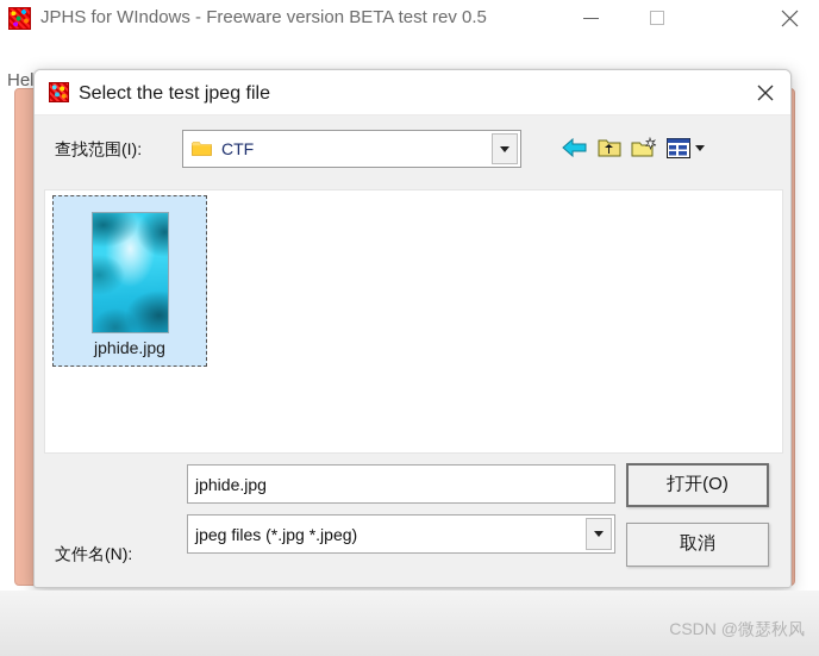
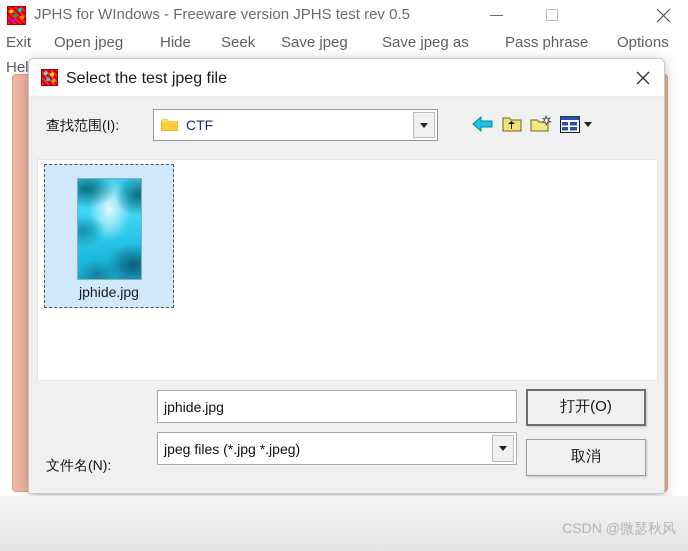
- JPHS for WIndows - Freeware version BETA test rev 0.5
+ JPHS for WIndows - Freeware version JPHS test rev 0.5
+ Exit
+ Open jpeg
+ Hide
+ Seek
+ Save jpeg
+ Save jpeg as
+ Pass phrase
+ Options
  Hel
  Select the test jpeg file
  查找范围(I):
  CTF
  jphide.jpg
  文件名(N):
  jphide.jpg
  jpeg files (*.jpg *.jpeg)
  打开(O)
  取消
  CSDN @微瑟秋风
